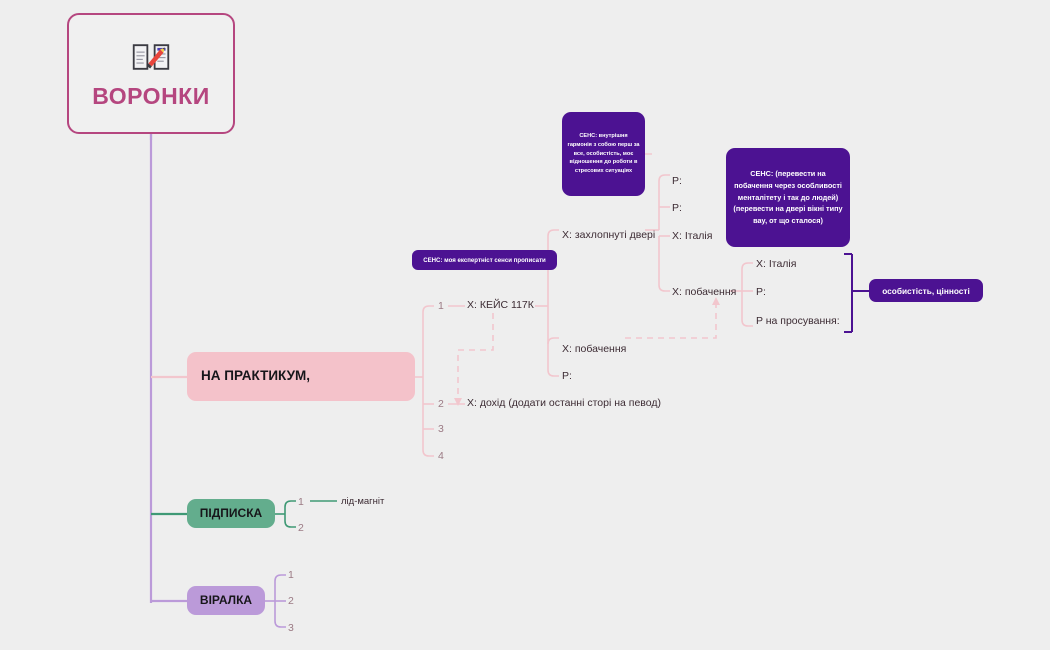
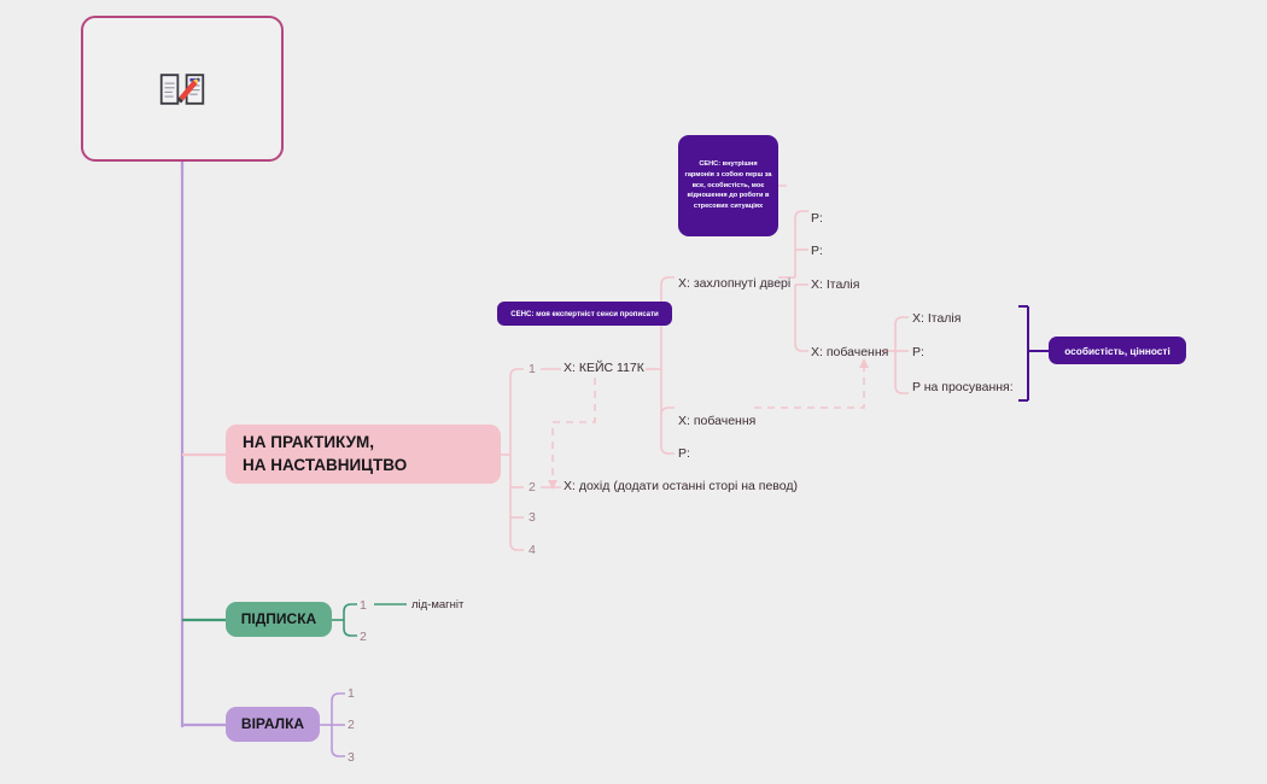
- ВОРОНКИ
  НА ПРАКТИКУМ,
+ НА НАСТАВНИЦТВО
  ПІДПИСКА
  ВІРАЛКА
- СЕНС: (перевести на побачення через особливості менталітету і так до людей) (перевести на двері вікні типу вау, от що сталося)
  особистість, цінності
  1
  X: КЕЙС 117К
  2
  X: дохід (додати останні сторі на певод)
  3
  4
  X: захлопнуті двері
  X: побачення
  P:
  P:
  P:
  X: Італія
  X: побачення
  X: Італія
  P:
  P на просування:
  1
  лід-магніт
  2
  1
  2
  3
